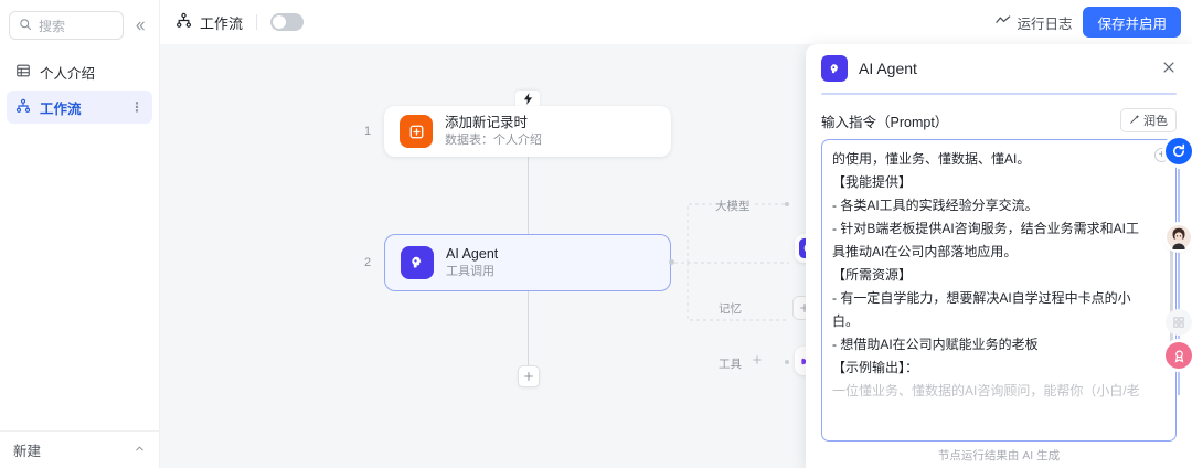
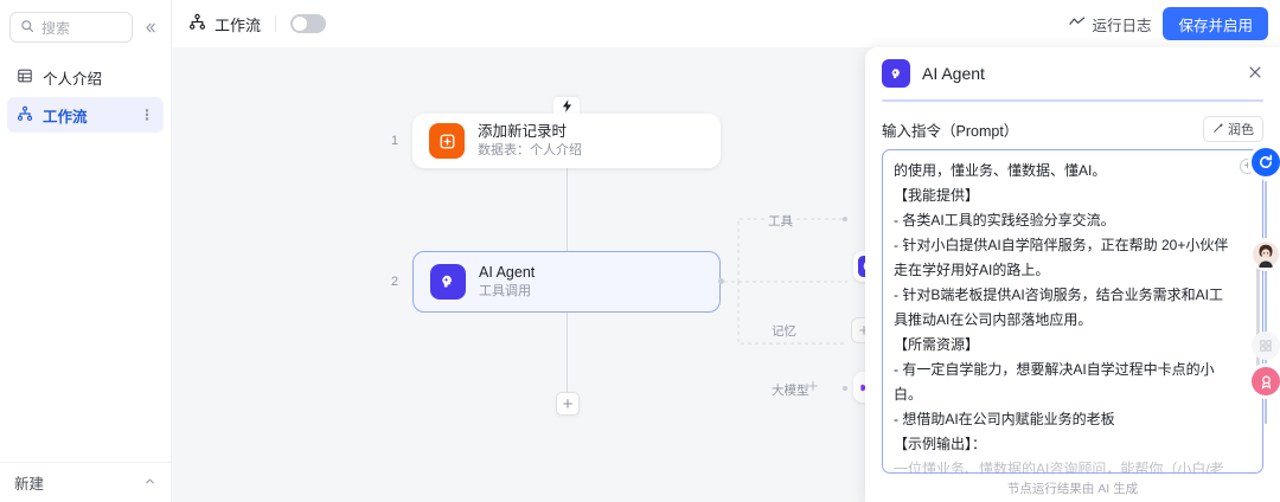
  搜索
  个人介绍
  工作流
  ⋮
  新建
  工作流
  运行日志
  保存并启用
  1
  添加新记录时
  数据表：个人介绍
  2
  AI Agent
  工具调用
- 大模型
+ 工具
  记忆
- 工具
+ 大模型
  AI Agent
  输入指令（Prompt）
  润色
  +
  的使用，懂业务、懂数据、懂AI。
  【我能提供】
  - 各类AI工具的实践经验分享交流。
+ - 针对小白提供AI自学陪伴服务，正在帮助 20+小伙伴走在学好用好AI的路上。
  - 针对B端老板提供AI咨询服务，结合业务需求和AI工具推动AI在公司内部落地应用。
  【所需资源】
  - 有一定自学能力，想要解决AI自学过程中卡点的小白。
  - 想借助AI在公司内赋能业务的老板
  【示例输出】：
  一位懂业务、懂数据的AI咨询顾问，能帮你（小白/老
  节点运行结果由 AI 生成
